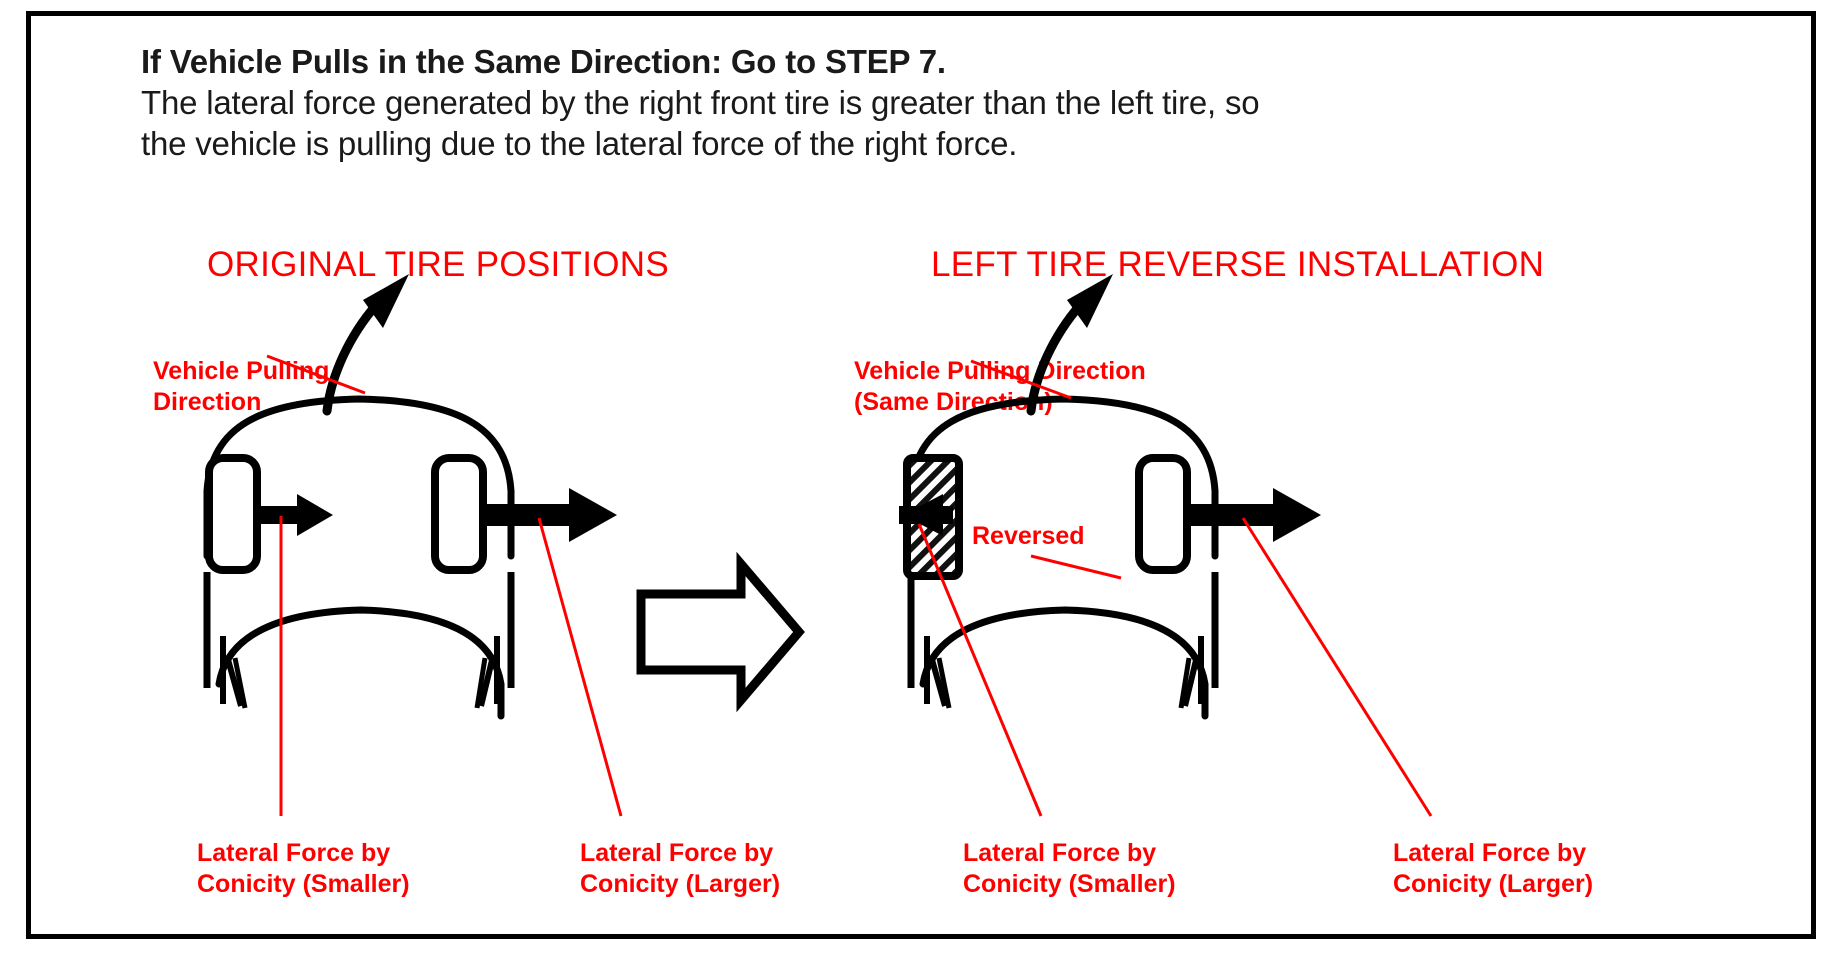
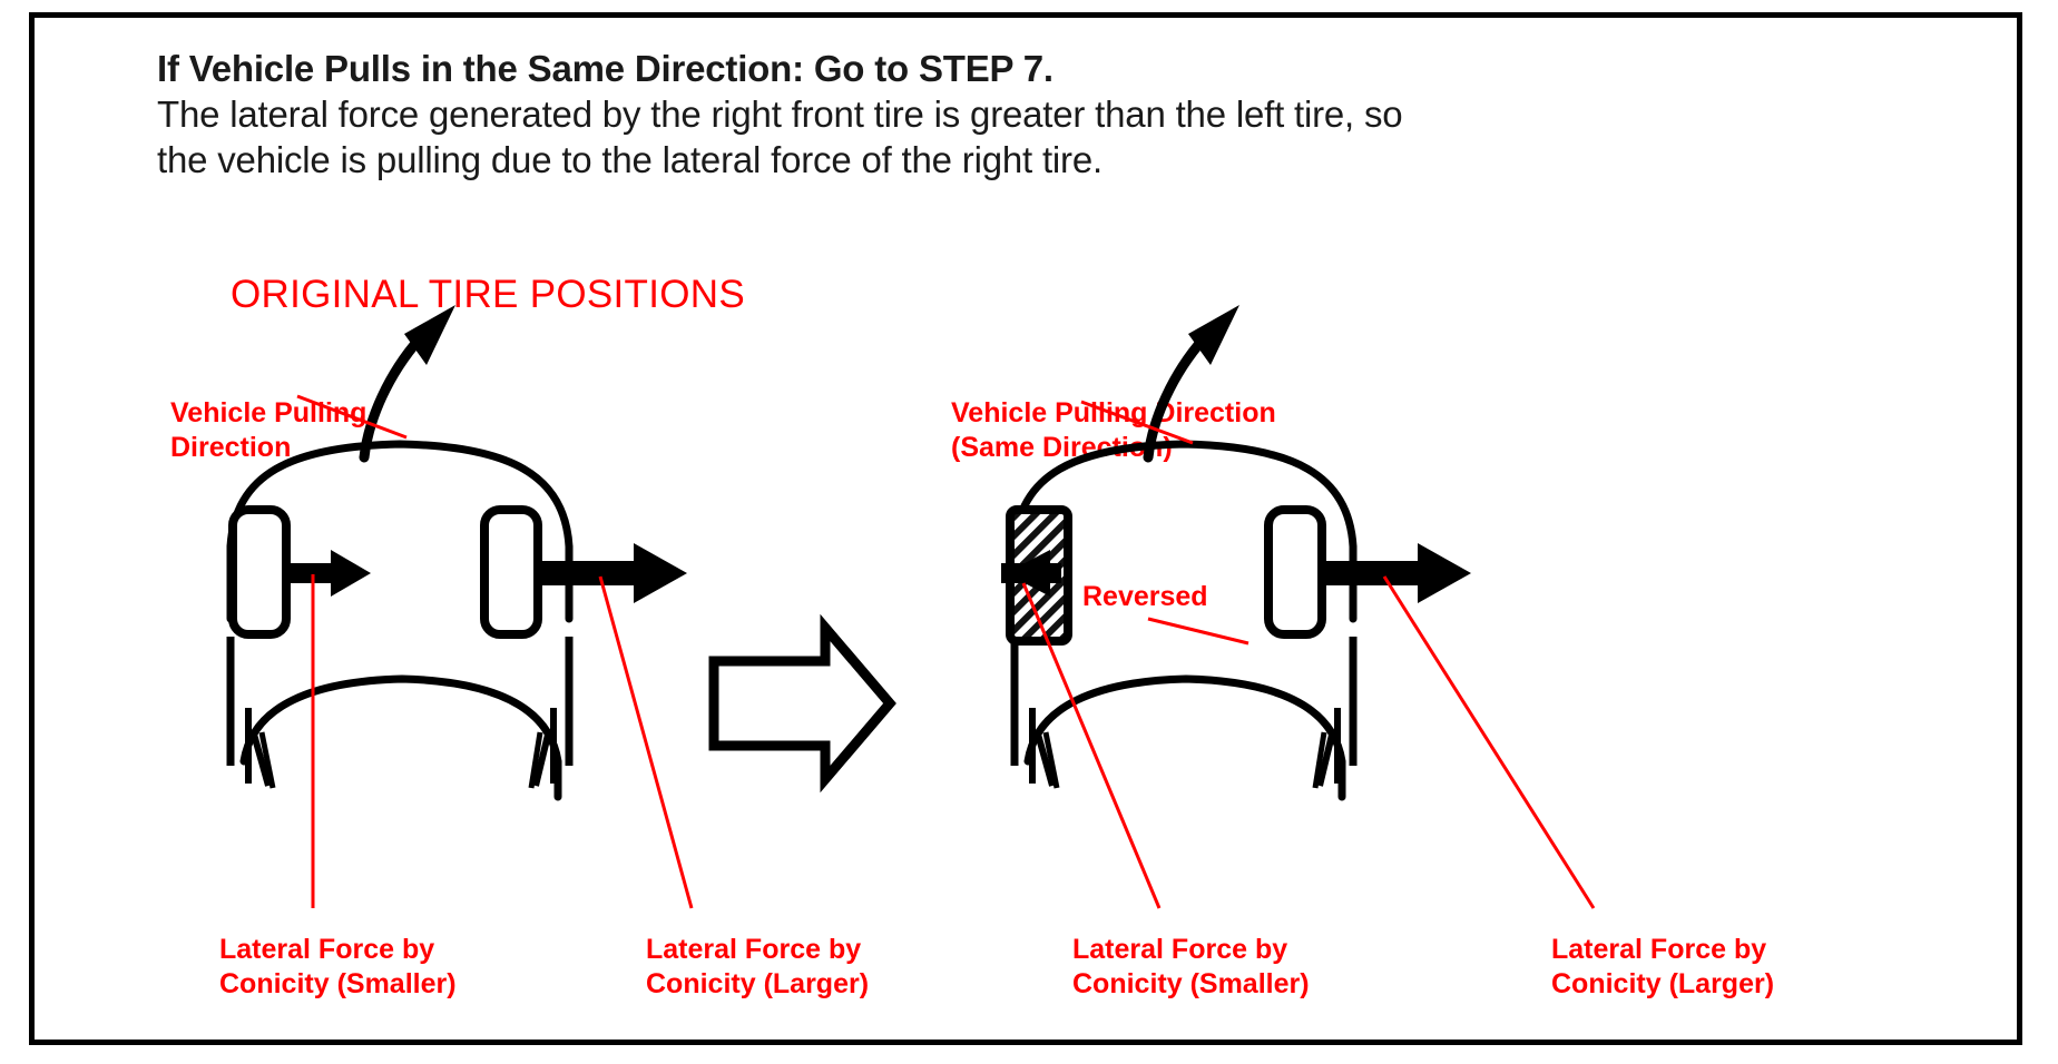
  If Vehicle Pulls in the Same Direction: Go to STEP 7.
  The lateral force generated by the right front tire is greater than the left tire, so
- the vehicle is pulling due to the lateral force of the right force.
+ the vehicle is pulling due to the lateral force of the right tire.
  ORIGINAL TIRE POSITIONS
- LEFT TIRE REVERSE INSTALLATION
  Vehicle Pullig
  Direction
  Vehicle Pullng Direction
  Reversed
  Lateral Force by
  Conicity (Smaller)
  Lateral Force by
  Conicity (Larger)
  Lateral Force by
  Conicity (Smaller)
  Lateral Force by
  Conicity (Larger)
